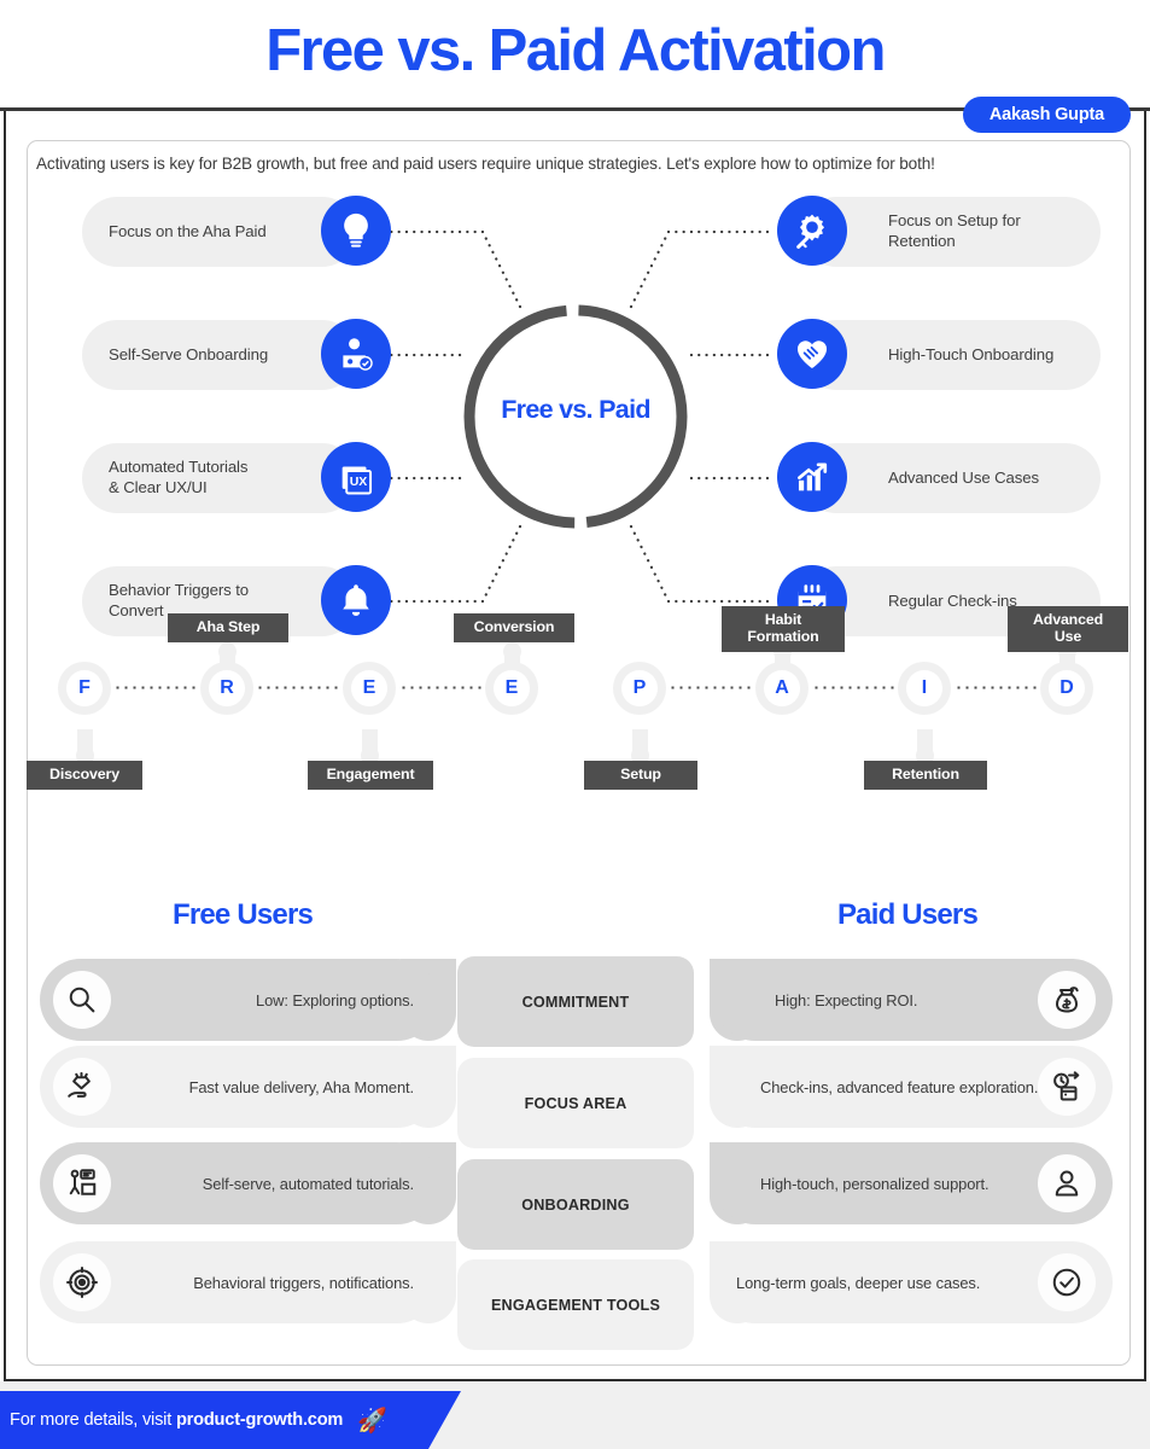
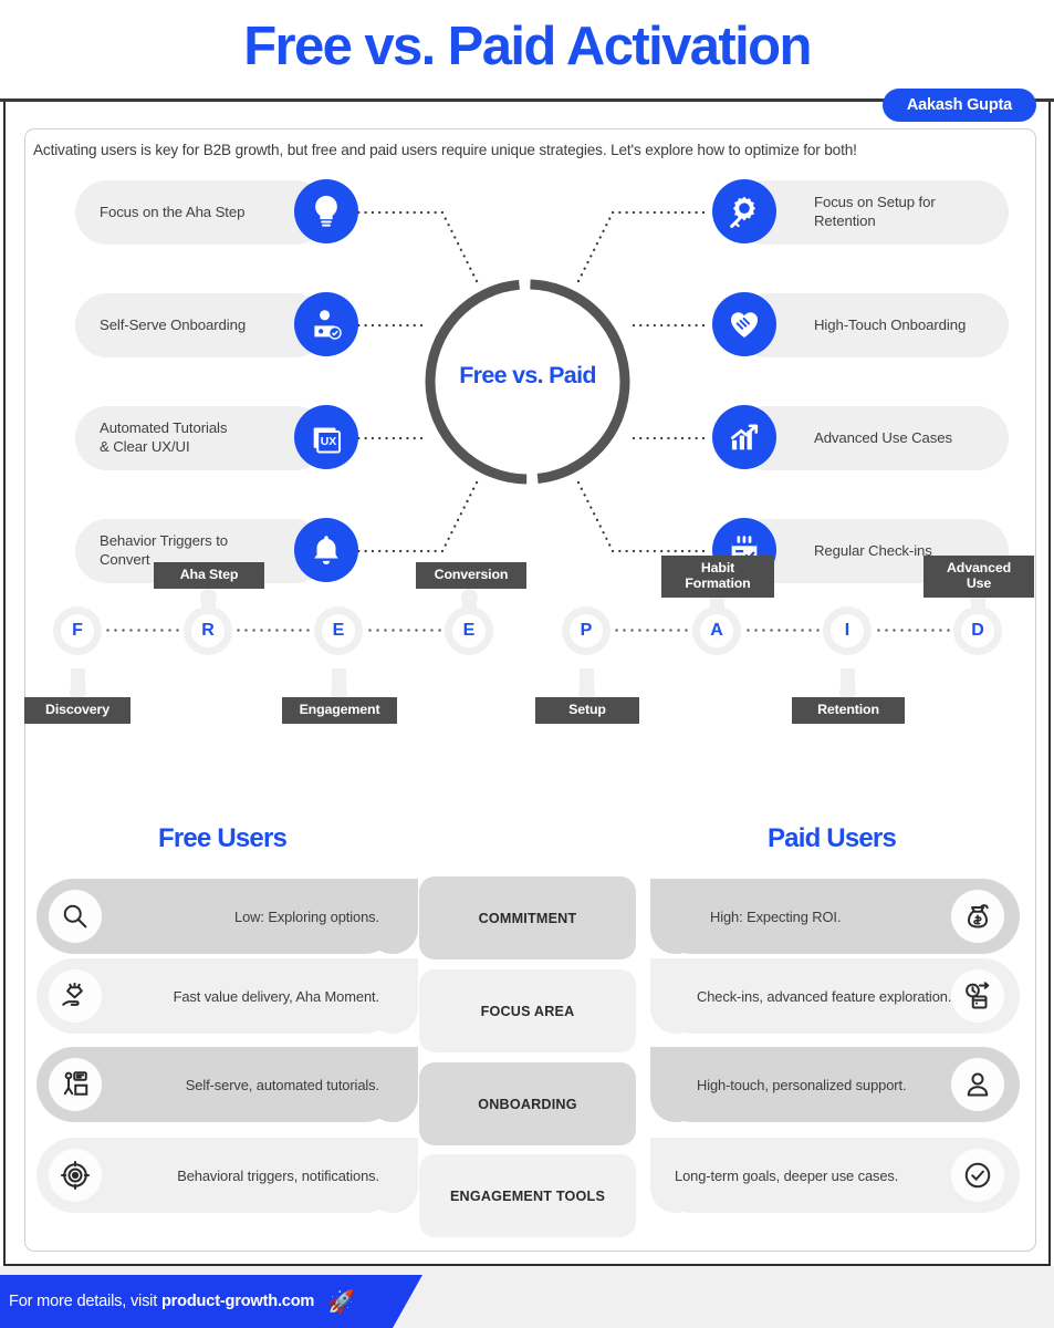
  Free vs. Paid Activation
  Aakash Gupta
  Activating users is key for B2B growth, but free and paid users require unique strategies. Let's explore how to optimize for both!
  Free vs. Paid
- Focus on the Aha Paid
+ Focus on the Aha Step
  Self-Serve Onboarding
  Automated Tutorials
  & Clear UX/UI
  UX
  Behavior Triggers to
  Convert
  Focus on Setup for
  Retention
  High-Touch Onboarding
  Advanced Use Cases
  Regular Check-ins
  F
  R
  E
  E
  P
  A
  I
  D
  Aha Step
  Conversion
  Habit
  Formation
  Advanced
  Use
  Discovery
  Engagement
  Setup
  Retention
  Free Users
  Paid Users
  Low: Exploring options.
  Fast value delivery, Aha Moment.
  Self-serve, automated tutorials.
  Behavioral triggers, notifications.
  COMMITMENT
  FOCUS AREA
  ONBOARDING
  ENGAGEMENT TOOLS
  High: Expecting ROI.
  Check-ins, advanced feature exploration.
  High-touch, personalized support.
  Long-term goals, deeper use cases.
  For more details, visit product-growth.com
  🚀
